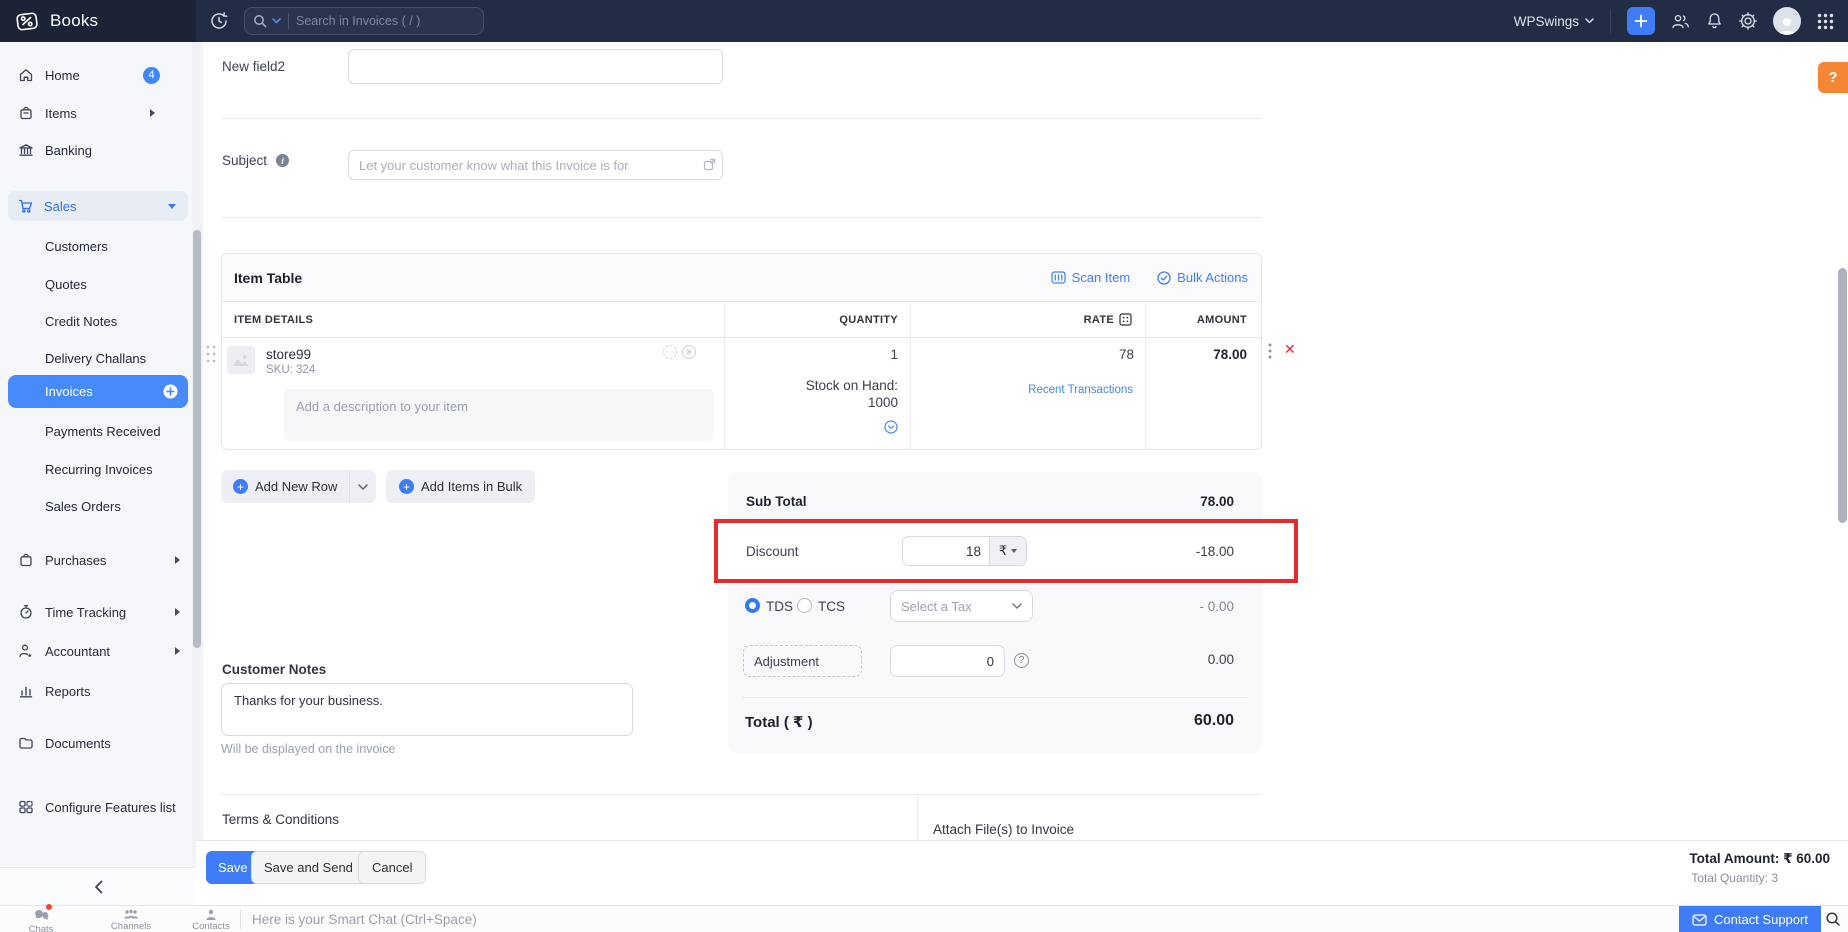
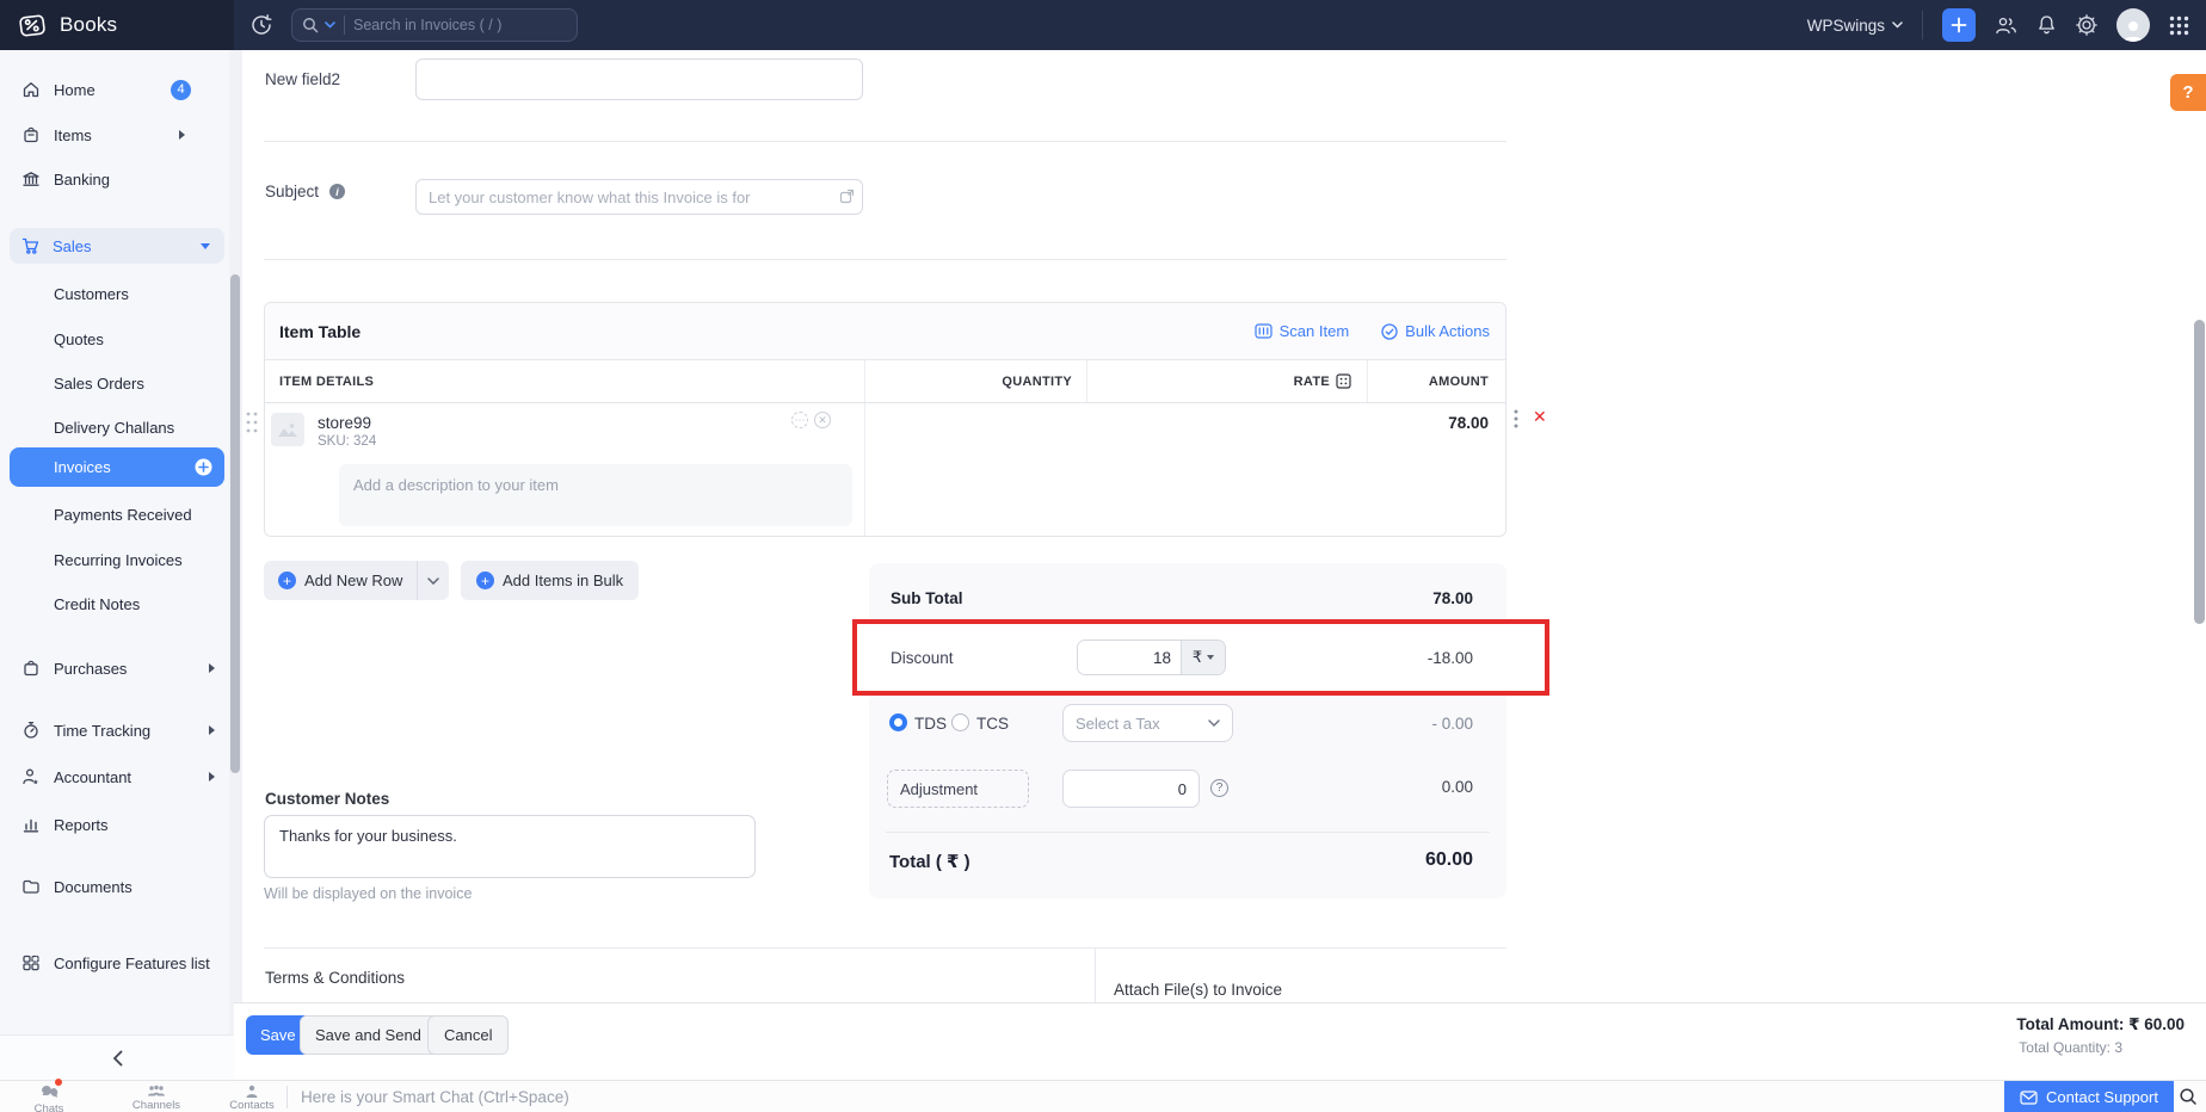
  Books
  Search in Invoices ( / )
  WPSwings
  Home
  4
  Items
  Banking
  Sales
  Customers
  Quotes
- Credit Notes
+ Sales Orders
  Delivery Challans
  Invoices
  Payments Received
  Recurring Invoices
- Sales Orders
+ Credit Notes
  Purchases
  Time Tracking
  Accountant
  Reports
  Documents
  Configure Features list
  New field2
  Subject
  i
  Let your customer know what this Invoice is for
  Item Table
  Scan Item
  Bulk Actions
  ITEM DETAILS
  QUANTITY
  RATE
  AMOUNT
  store99
  SKU: 324
  ⋯
  ✕
  Add a description to your item
- 1
- Stock on Hand:
- 1000
- 78
- Recent Transactions
  78.00
  ✕
  +
  Add New Row
  +
  Add Items in Bulk
  Sub Total
  78.00
  TDS
  TCS
  Select a Tax
  - 0.00
  Adjustment
  0
  ?
  0.00
  Total ( ₹ )
  60.00
  Discount
  18
  ₹
  -18.00
  Customer Notes
  Thanks for your business.
  Will be displayed on the invoice
  Terms & Conditions
  Attach File(s) to Invoice
  Save
  Save and Send
  Cancel
  Total Amount: ₹ 60.00
  Total Quantity: 3
  Chats
  Channels
  Contacts
  Here is your Smart Chat (Ctrl+Space)
  Contact Support
  ?
